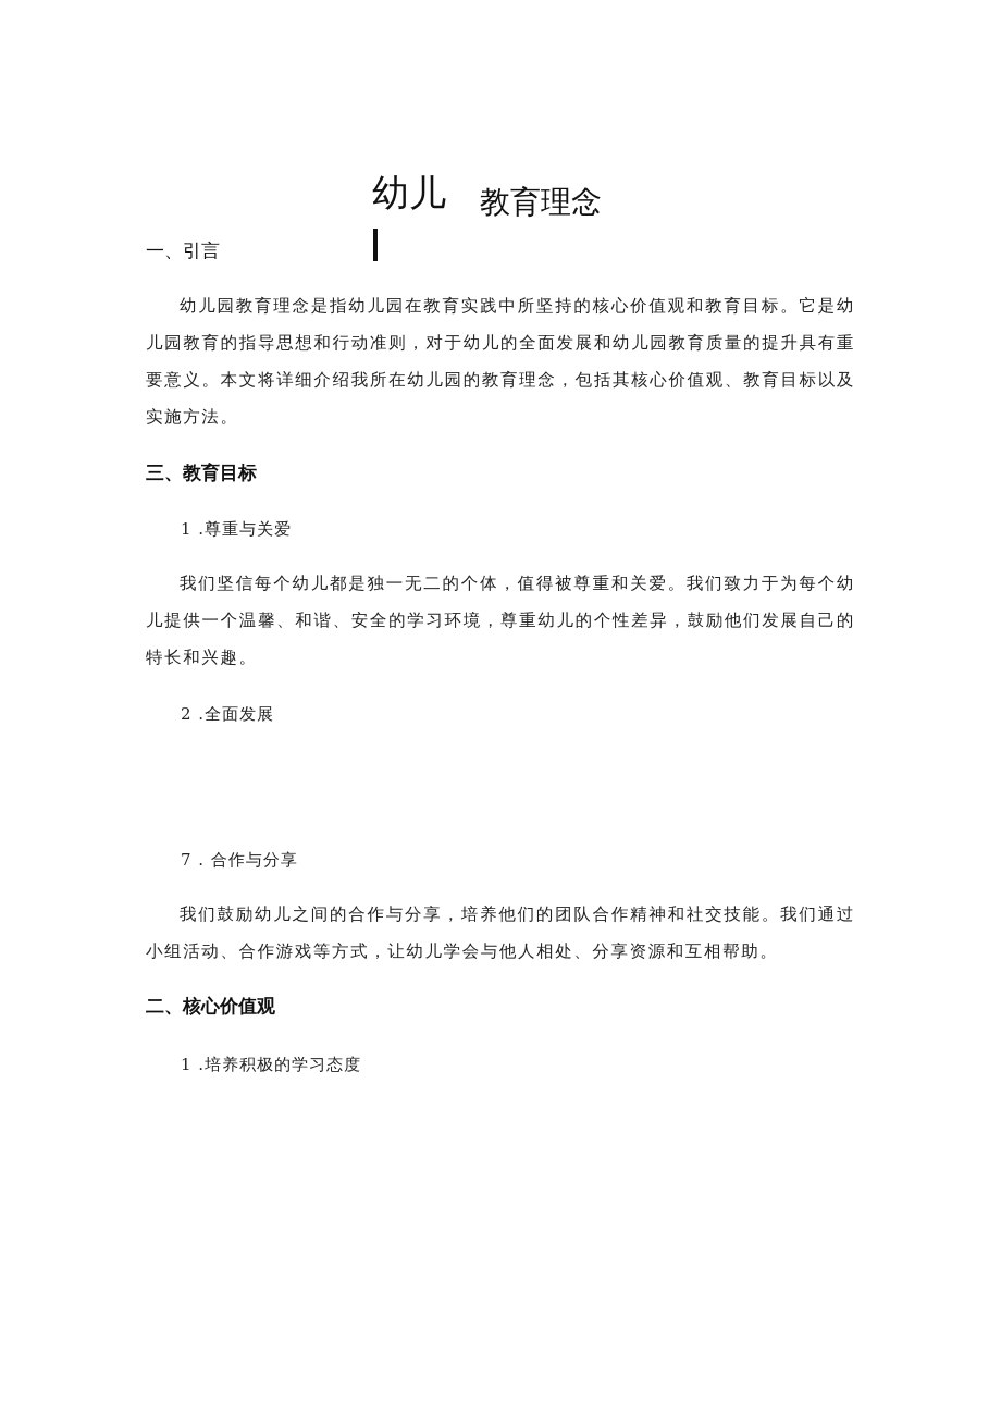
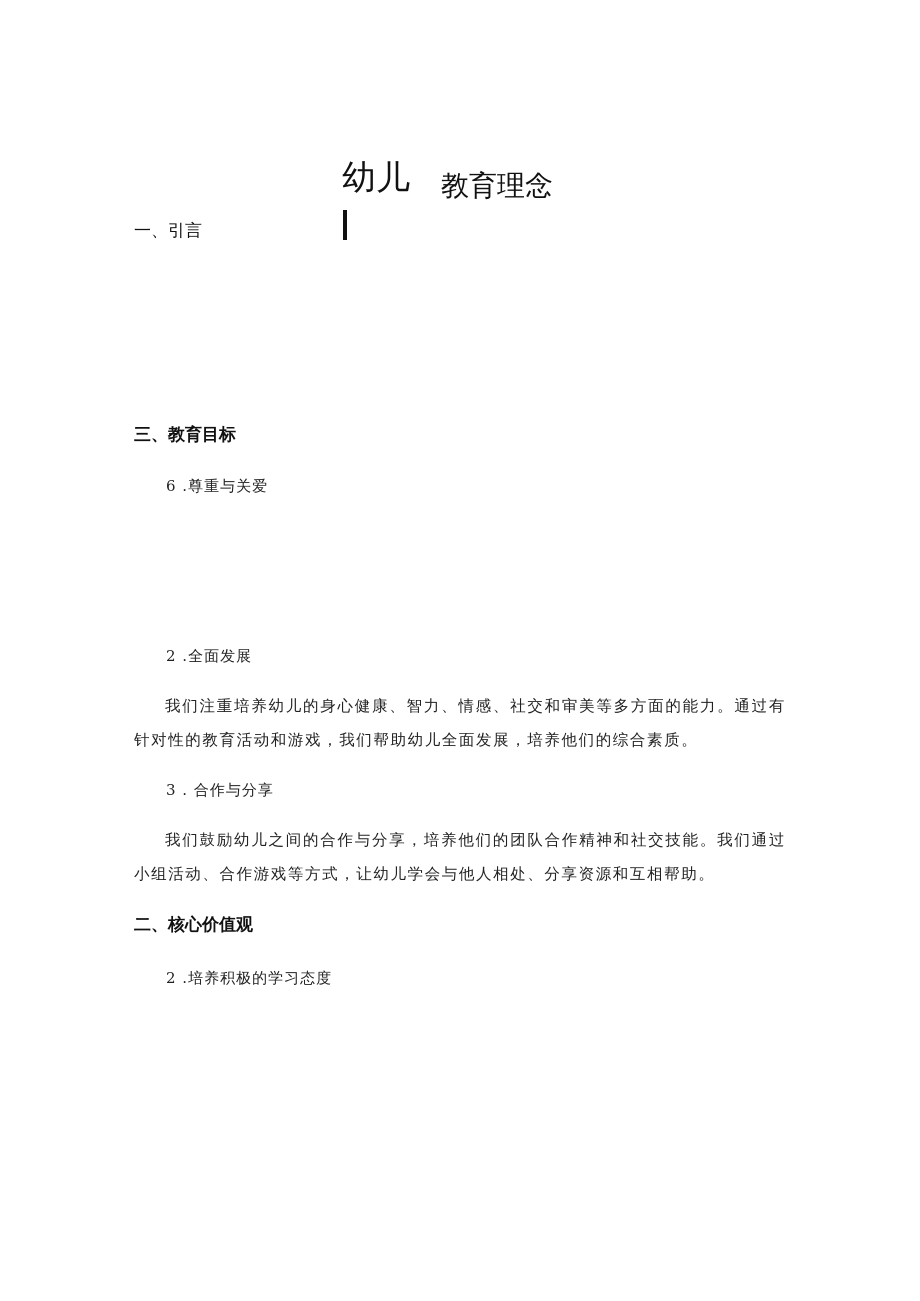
  幼儿
  教育理念
  一、引言
- 幼儿园教育理念是指幼儿园在教育实践中所坚持的核心价值观和教育目标。它是幼儿园教育的指导思想和行动准则，对于幼儿的全面发展和幼儿园教育质量的提升具有重要意义。本文将详细介绍我所在幼儿园的教育理念，包括其核心价值观、教育目标以及实施方法。
  三、教育目标
- 1 .尊重与关爱
+ 6 .尊重与关爱
- 我们坚信每个幼儿都是独一无二的个体，值得被尊重和关爱。我们致力于为每个幼儿提供一个温馨、和谐、安全的学习环境，尊重幼儿的个性差异，鼓励他们发展自己的特长和兴趣。
  2 .全面发展
+ 我们注重培养幼儿的身心健康、智力、情感、社交和审美等多方面的能力。通过有针对性的教育活动和游戏，我们帮助幼儿全面发展，培养他们的综合素质。
- 7 . 合作与分享
+ 3 . 合作与分享
  我们鼓励幼儿之间的合作与分享，培养他们的团队合作精神和社交技能。我们通过小组活动、合作游戏等方式，让幼儿学会与他人相处、分享资源和互相帮助。
  二、核心价值观
- 1 .培养积极的学习态度
+ 2 .培养积极的学习态度
